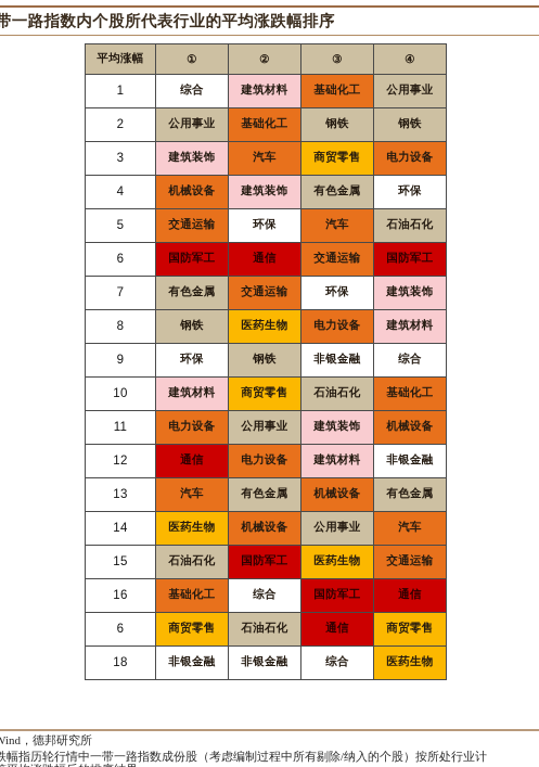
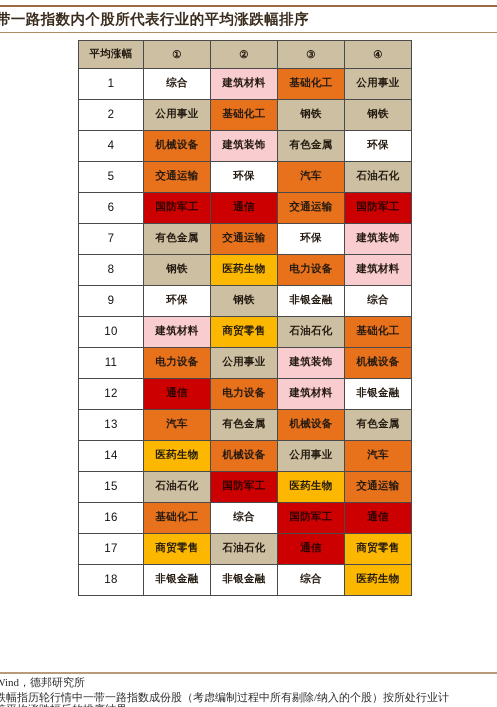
  带一路指数内个股所代表行业的平均涨跌幅排序
  平均涨幅	①	②	③	④
  1	综合	建筑材料	基础化工	公用事业
  2	公用事业	基础化工	钢铁	钢铁
- 3	建筑装饰	汽车	商贸零售	电力设备
  4	机械设备	建筑装饰	有色金属	环保
  5	交通运输	环保	汽车	石油石化
  6	国防军工	通信	交通运输	国防军工
  7	有色金属	交通运输	环保	建筑装饰
  8	钢铁	医药生物	电力设备	建筑材料
  9	环保	钢铁	非银金融	综合
  10	建筑材料	商贸零售	石油石化	基础化工
  11	电力设备	公用事业	建筑装饰	机械设备
  12	通信	电力设备	建筑材料	非银金融
  13	汽车	有色金属	机械设备	有色金属
  14	医药生物	机械设备	公用事业	汽车
  15	石油石化	国防军工	医药生物	交通运输
  16	基础化工	综合	国防军工	通信
- 6	商贸零售	石油石化	通信	商贸零售
+ 17	商贸零售	石油石化	通信	商贸零售
  18	非银金融	非银金融	综合	医药生物
  ind，德邦研究所
  跌幅指历轮行情中一带一路指数成份股（考虑编制过程中所有剔除/纳入的个股）按所处行业计
